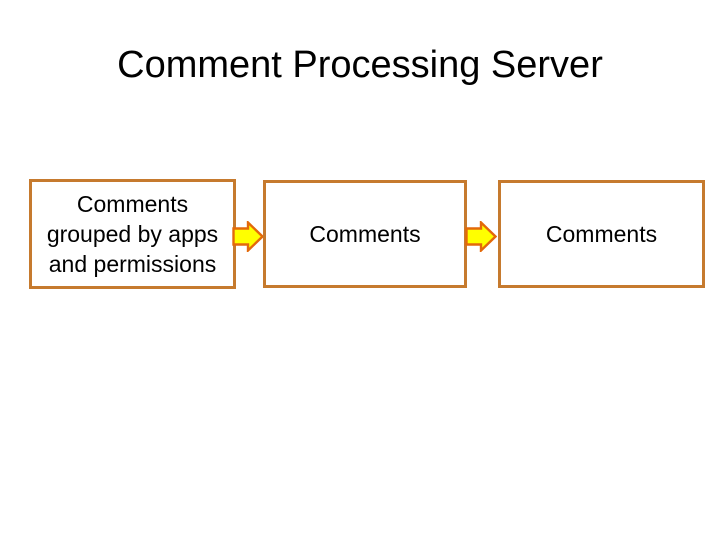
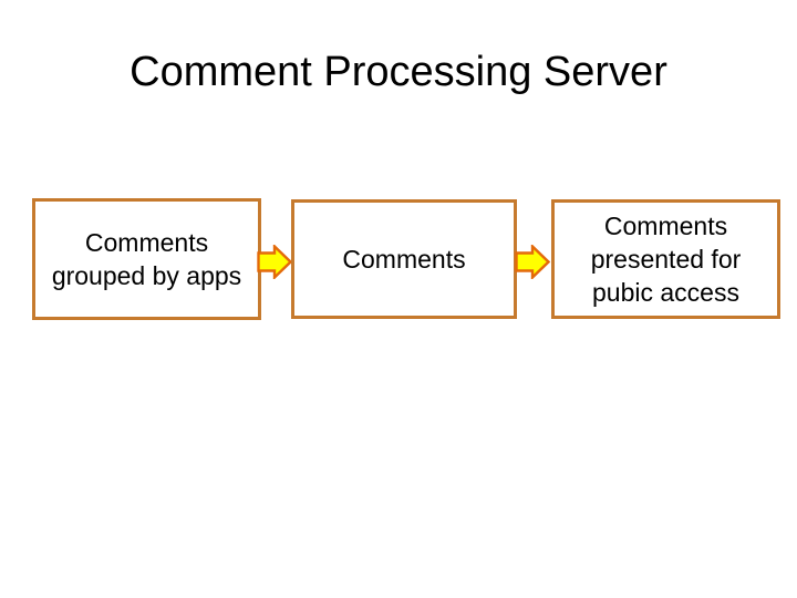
  Comment Processing Server
  Comments
  grouped by apps
- and permissions
  Comments
  Comments
+ presented for
+ pubic access
